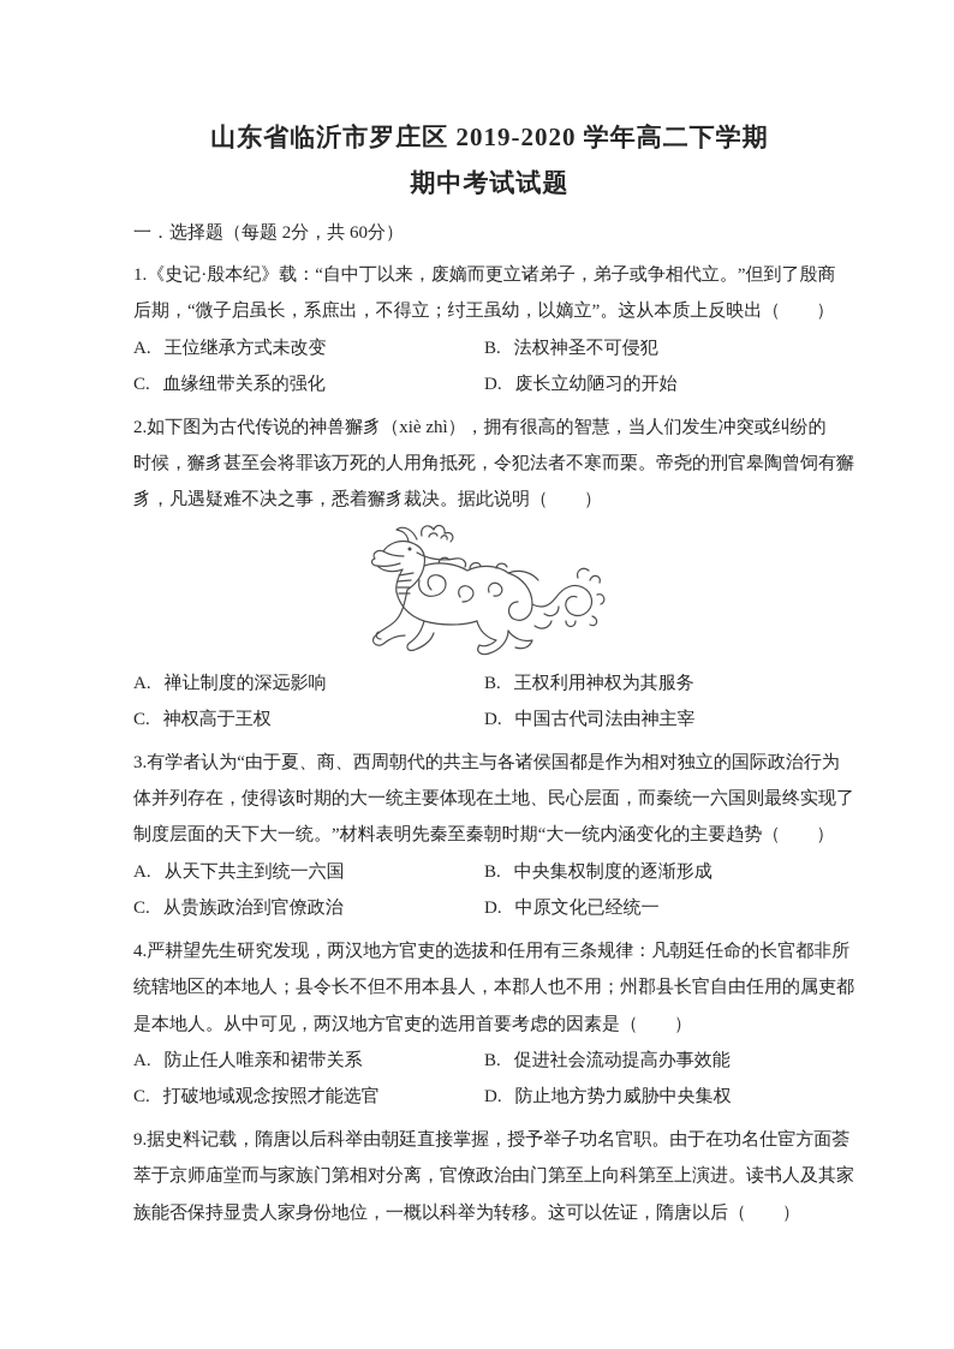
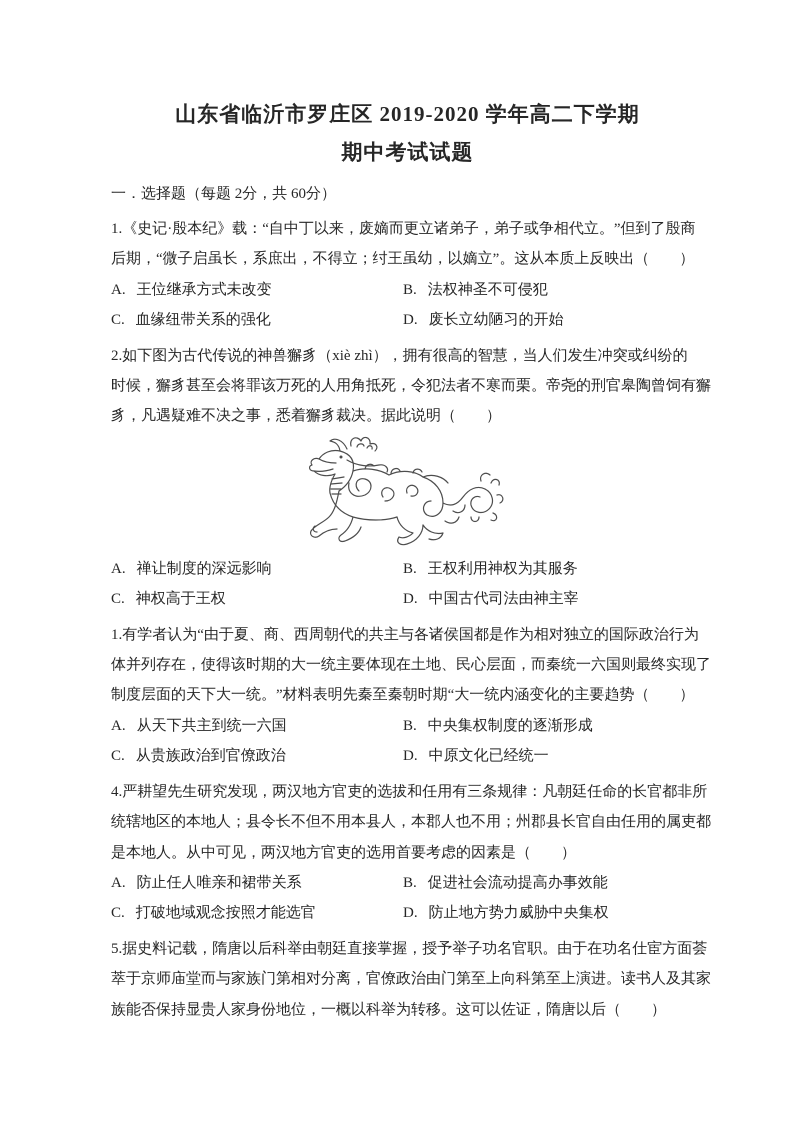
  山东省临沂市罗庄区 2019-2020 学年高二下学期
  期中考试试题
  一．选择题（每题 2分，共 60分）
  1.《史记·殷本纪》载：“自中丁以来，废嫡而更立诸弟子，弟子或争相代立。”但到了殷商
  后期，“微子启虽长，系庶出，不得立；纣王虽幼，以嫡立”。这从本质上反映出（ ）
  A. 王位继承方式未改变
  B. 法权神圣不可侵犯
  C. 血缘纽带关系的强化
  D. 废长立幼陋习的开始
  2.如下图为古代传说的神兽獬豸（xiè zhì），拥有很高的智慧，当人们发生冲突或纠纷的
  时候，獬豸甚至会将罪该万死的人用角抵死，令犯法者不寒而栗。帝尧的刑官皋陶曾饲有獬
  豸，凡遇疑难不决之事，悉着獬豸裁决。据此说明（ ）
  A. 禅让制度的深远影响
  B. 王权利用神权为其服务
  C. 神权高于王权
  D. 中国古代司法由神主宰
- 3.有学者认为“由于夏、商、西周朝代的共主与各诸侯国都是作为相对独立的国际政治行为
+ 1.有学者认为“由于夏、商、西周朝代的共主与各诸侯国都是作为相对独立的国际政治行为
  体并列存在，使得该时期的大一统主要体现在土地、民心层面，而秦统一六国则最终实现了
  制度层面的天下大一统。”材料表明先秦至秦朝时期“大一统内涵变化的主要趋势（ ）
  A. 从天下共主到统一六国
  B. 中央集权制度的逐渐形成
  C. 从贵族政治到官僚政治
  D. 中原文化已经统一
  4.严耕望先生研究发现，两汉地方官吏的选拔和任用有三条规律：凡朝廷任命的长官都非所
  统辖地区的本地人；县令长不但不用本县人，本郡人也不用；州郡县长官自由任用的属吏都
  是本地人。从中可见，两汉地方官吏的选用首要考虑的因素是（ ）
  A. 防止任人唯亲和裙带关系
  B. 促进社会流动提高办事效能
  C. 打破地域观念按照才能选官
  D. 防止地方势力威胁中央集权
- 9.据史料记载，隋唐以后科举由朝廷直接掌握，授予举子功名官职。由于在功名仕宦方面荟
+ 5.据史料记载，隋唐以后科举由朝廷直接掌握，授予举子功名官职。由于在功名仕宦方面荟
  萃于京师庙堂而与家族门第相对分离，官僚政治由门第至上向科第至上演进。读书人及其家
  族能否保持显贵人家身份地位，一概以科举为转移。这可以佐证，隋唐以后（ ）
